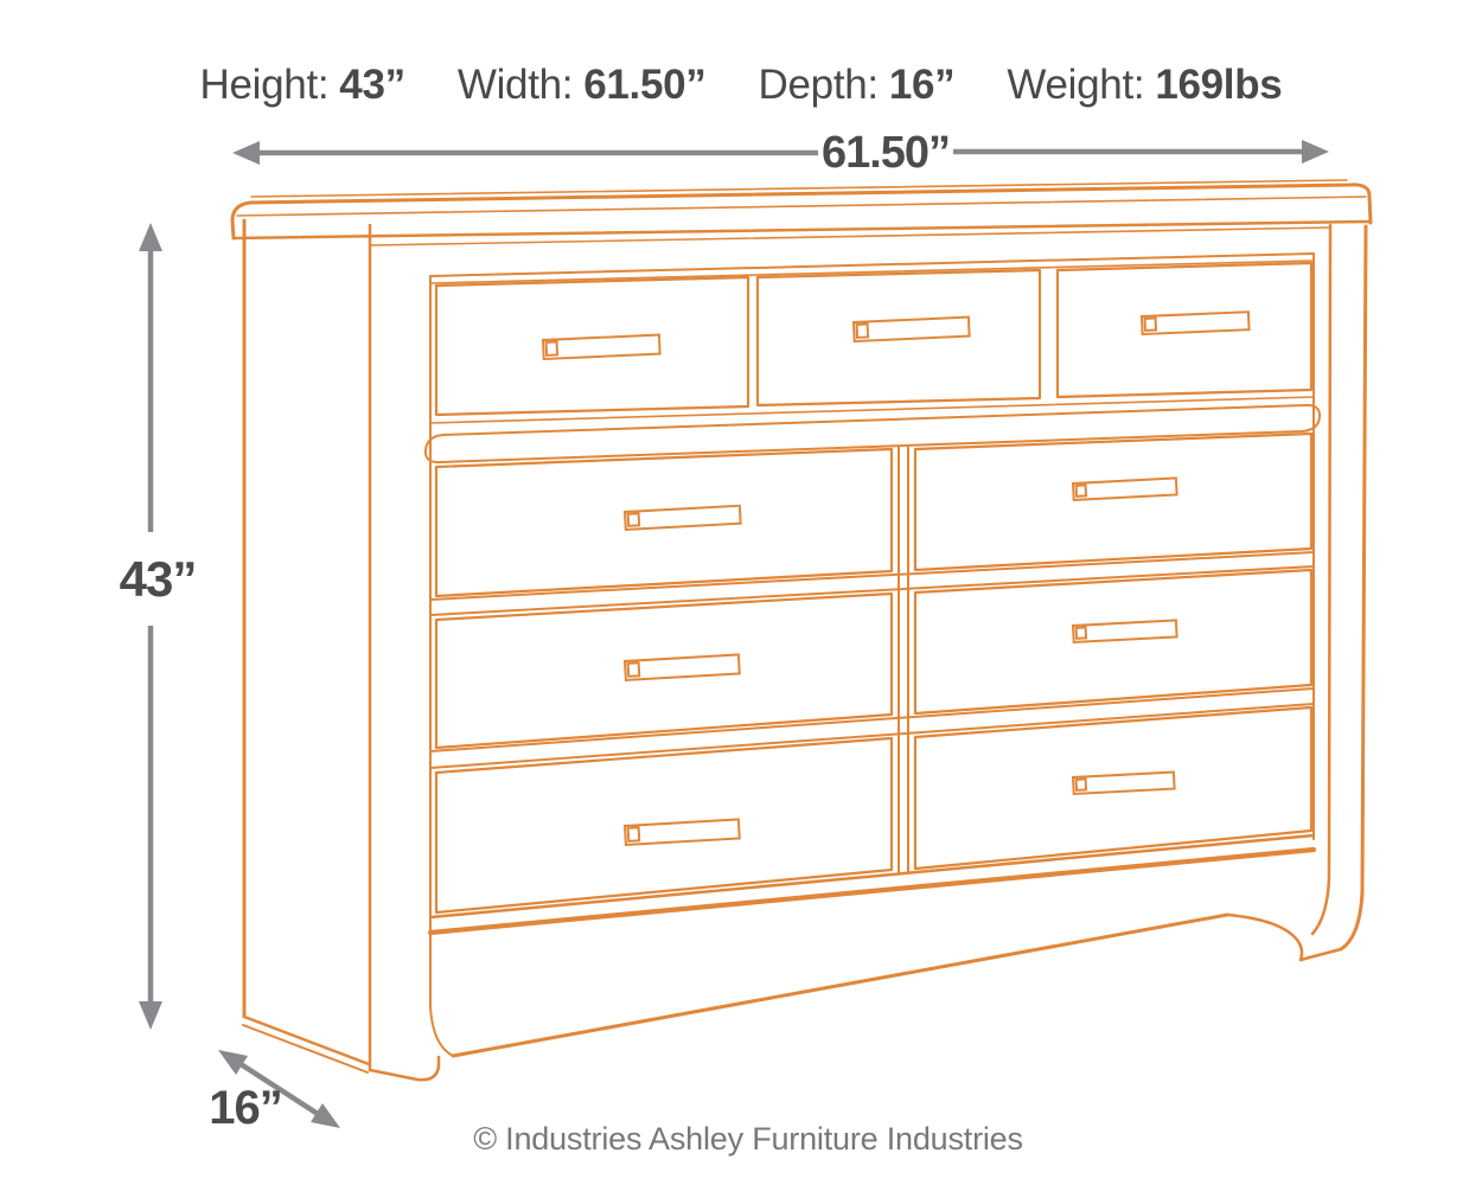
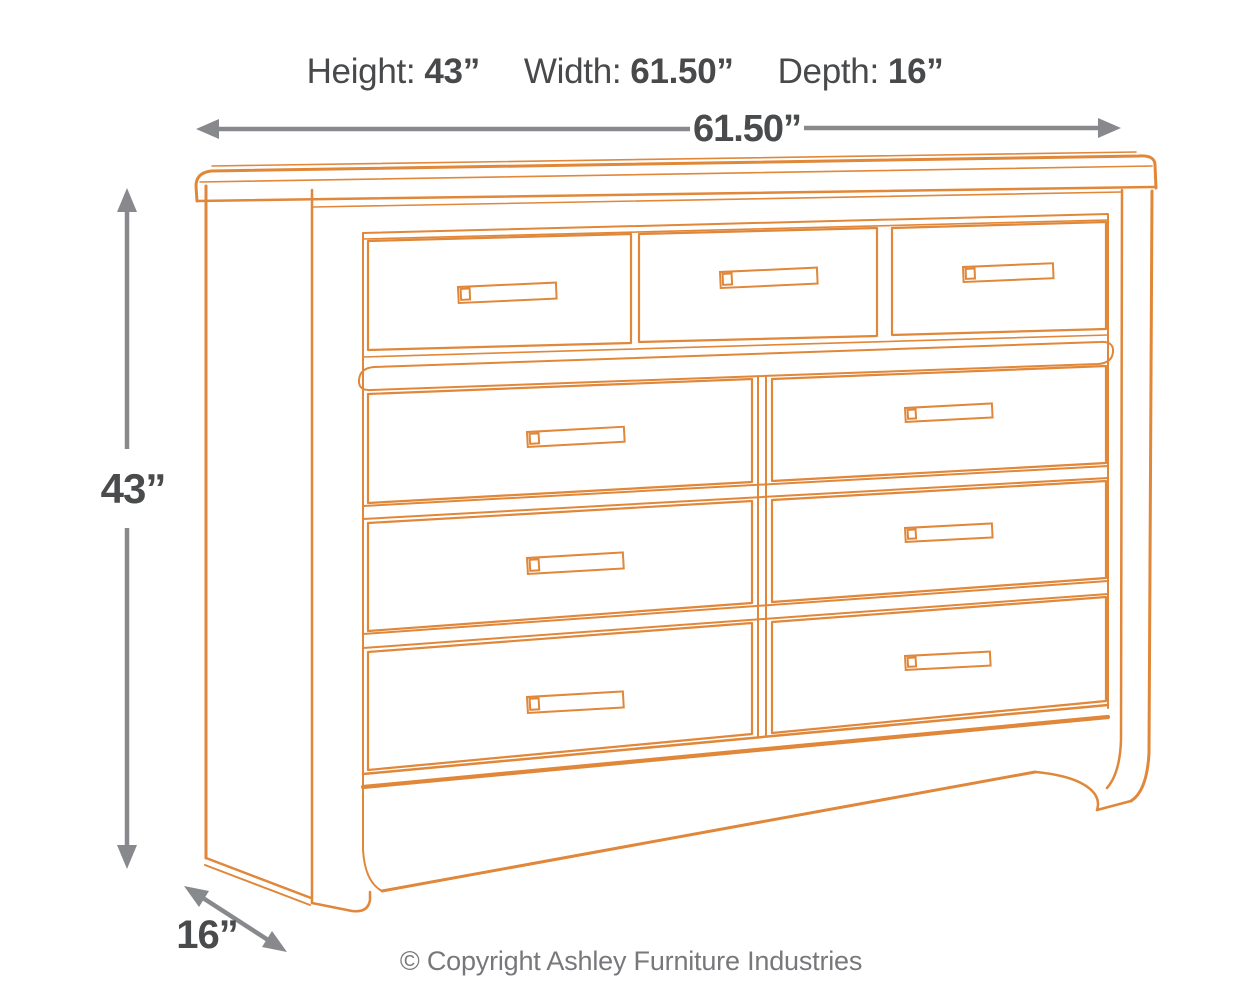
  Height:
  43”
  Width:
  61.50”
  Depth:
  16”
- Weight:
- 169lbs
  61.50”
  43”
  16”
- © Industries Ashley Furniture Industries
+ © Copyright Ashley Furniture Industries
